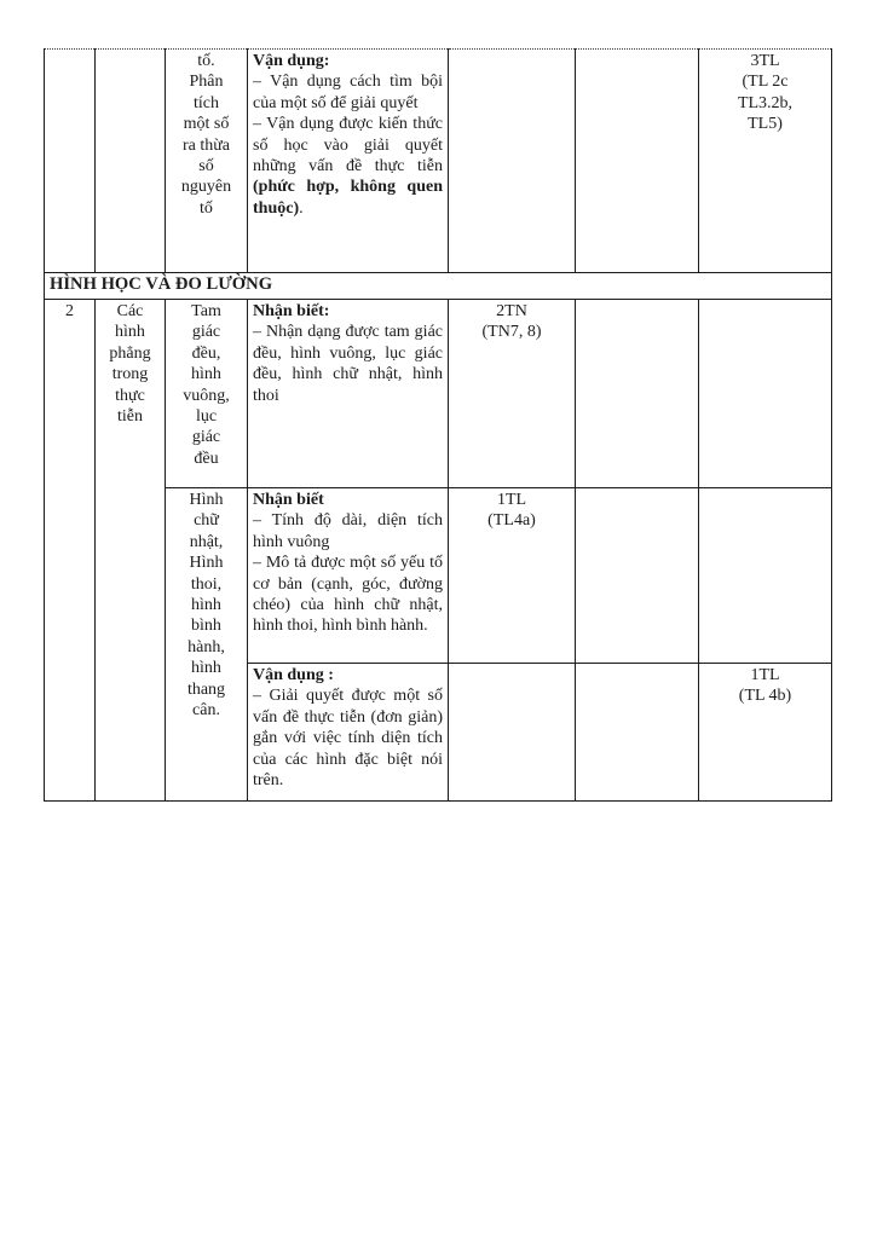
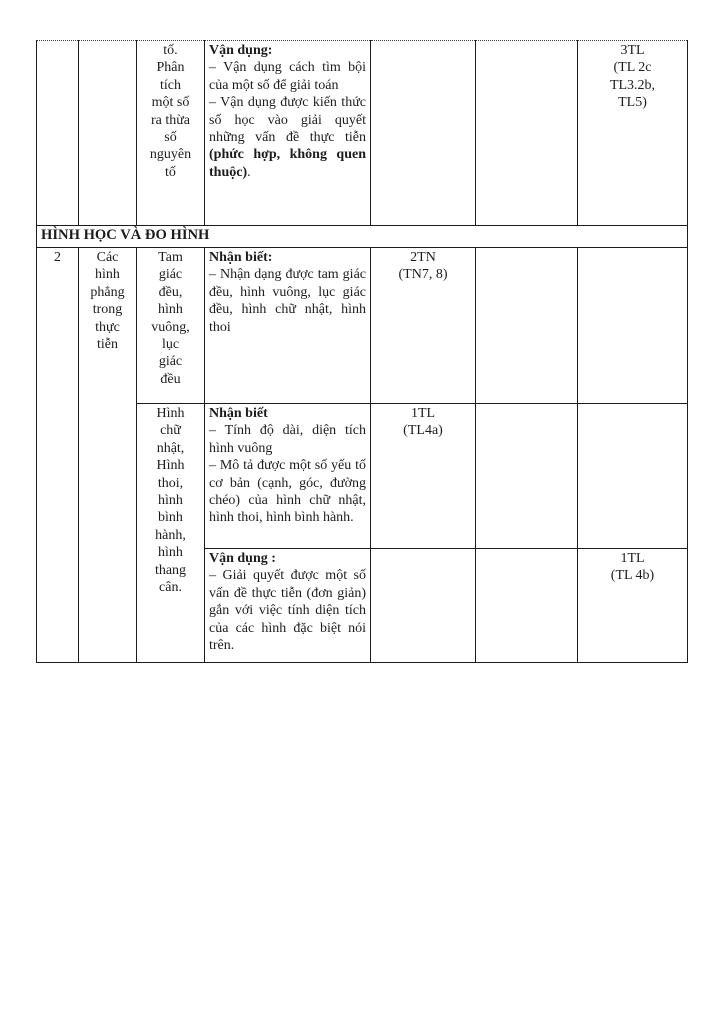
- 		tố. Phân tích một số ra thừa số nguyên tố	Vận dụng: – Vận dụng cách tìm bội của một số để giải quyết – Vận dụng được kiến thức số học vào giải quyết những vấn đề thực tiễn (phức hợp, không quen thuộc).			3TL (TL 2c TL3.2b, TL5)
+ 		tố. Phân tích một số ra thừa số nguyên tố	Vận dụng: – Vận dụng cách tìm bội của một số để giải toán – Vận dụng được kiến thức số học vào giải quyết những vấn đề thực tiễn (phức hợp, không quen thuộc).			3TL (TL 2c TL3.2b, TL5)
- HÌNH HỌC VÀ ĐO LƯỜNG
+ HÌNH HỌC VÀ ĐO HÌNH
  2	Các hình phẳng trong thực tiễn	Tam giác đều, hình vuông, lục giác đều	Nhận biết: – Nhận dạng được tam giác đều, hình vuông, lục giác đều, hình chữ nhật, hình thoi	2TN (TN7, 8)
  Hình chữ nhật, Hình thoi, hình bình hành, hình thang cân.	Nhận biết – Tính độ dài, diện tích hình vuông – Mô tả được một số yếu tố cơ bản (cạnh, góc, đường chéo) của hình chữ nhật, hình thoi, hình bình hành.	1TL (TL4a)
  Vận dụng : – Giải quyết được một số vấn đề thực tiễn (đơn giản) gắn với việc tính diện tích của các hình đặc biệt nói trên.			1TL (TL 4b)
